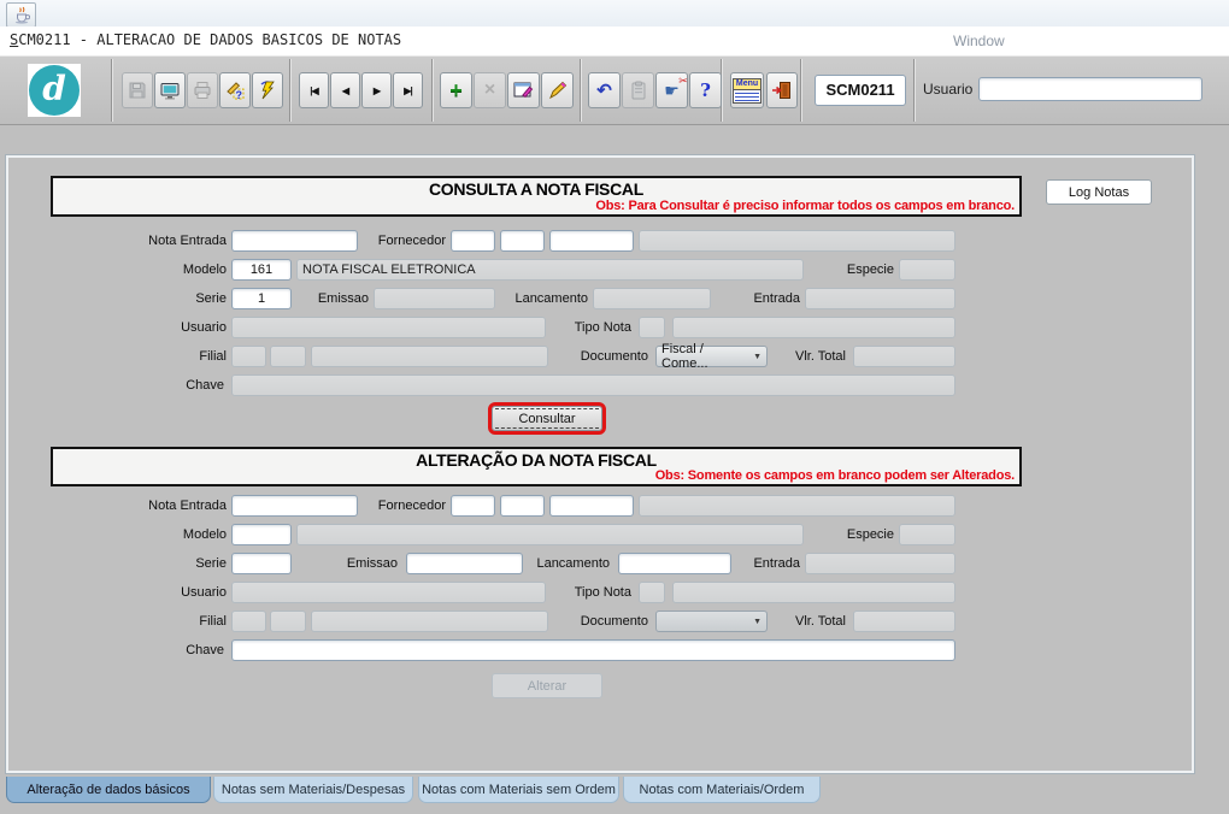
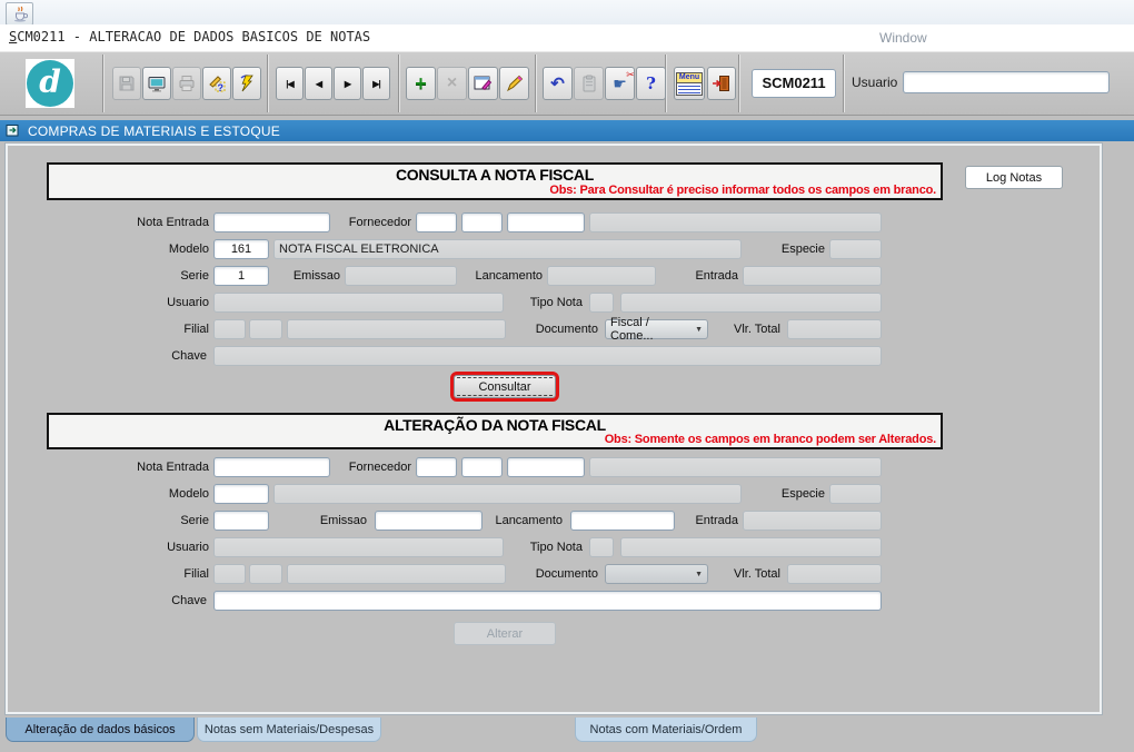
  SCM0211 - ALTERACAO DE DADOS BASICOS DE NOTAS
  Window
  d
  ?
  |◀
  ◀
  ▶
  ▶|
  +
  ×
  ↶
  ☛
  ✂
  ?
  SCM0211
  Usuario
+ COMPRAS DE MATERIAIS E ESTOQUE
  CONSULTA A NOTA FISCAL
  Obs: Para Consultar é preciso informar todos os campos em branco.
  Log Notas
  Nota Entrada
  Fornecedor
  Modelo
  161
  NOTA FISCAL ELETRONICA
  Especie
  Serie
  1
  Emissao
  Lancamento
  Entrada
  Usuario
  Tipo Nota
  Filial
  Documento
  Fiscal / Come...
  Vlr. Total
  Chave
  Consultar
  ALTERAÇÃO DA NOTA FISCAL
  Obs: Somente os campos em branco podem ser Alterados.
  Nota Entrada
  Fornecedor
  Modelo
  Especie
  Serie
  Emissao
  Lancamento
  Entrada
  Usuario
  Tipo Nota
  Filial
  Documento
  Vlr. Total
  Chave
  Alterar
  Alteração de dados básicos
  Notas sem Materiais/Despesas
- Notas com Materiais sem Ordem
  Notas com Materiais/Ordem
